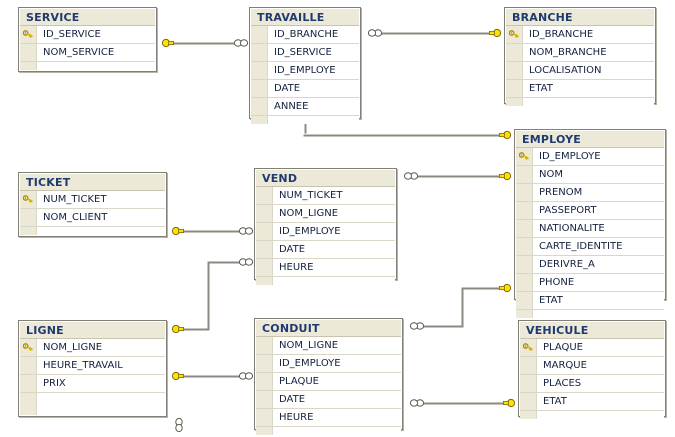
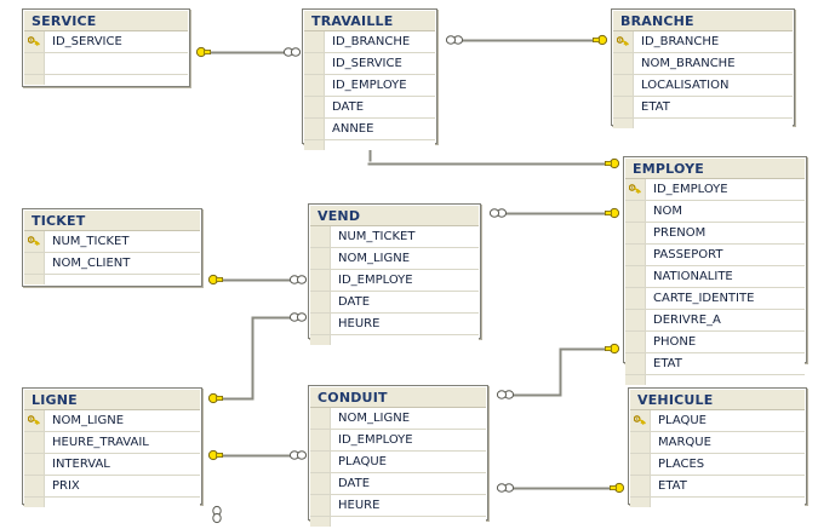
  SERVICE
  ID_SERVICE
- NOM_SERVICE
  TRAVAILLE
  ID_BRANCHE
  ID_SERVICE
  ID_EMPLOYE
  DATE
  ANNEE
  BRANCHE
  ID_BRANCHE
  NOM_BRANCHE
  LOCALISATION
  ETAT
  EMPLOYE
  ID_EMPLOYE
  NOM
  PRENOM
  PASSEPORT
  NATIONALITE
  CARTE_IDENTITE
  DERIVRE_A
  PHONE
  ETAT
  TICKET
  NUM_TICKET
  NOM_CLIENT
  VEND
  NUM_TICKET
  NOM_LIGNE
  ID_EMPLOYE
  DATE
  HEURE
  LIGNE
  NOM_LIGNE
  HEURE_TRAVAIL
+ INTERVAL
  PRIX
  CONDUIT
  NOM_LIGNE
  ID_EMPLOYE
  PLAQUE
  DATE
  HEURE
  VEHICULE
  PLAQUE
  MARQUE
  PLACES
  ETAT
